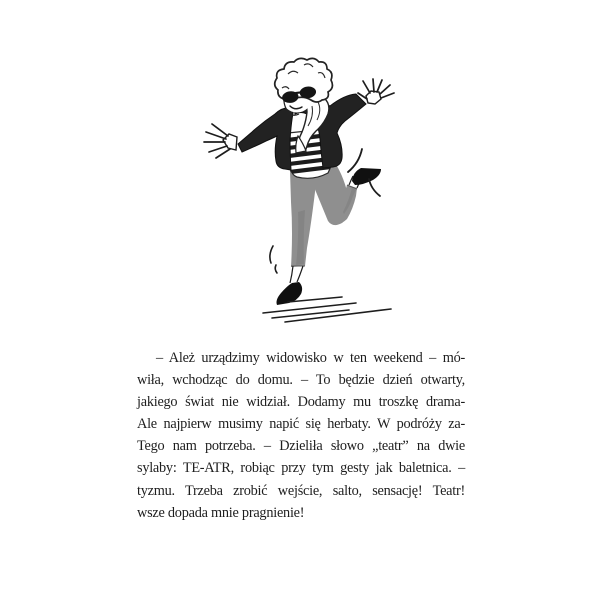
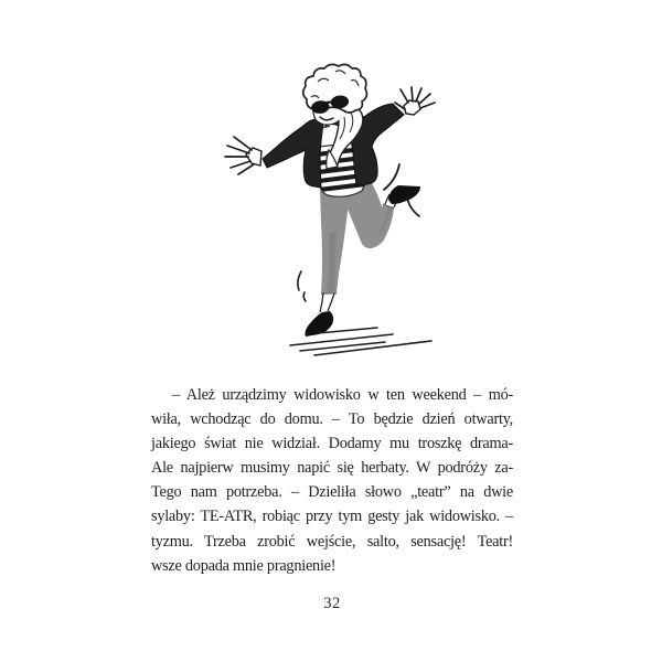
  – Ależ urządzimy widowisko w ten weekend – mó-
  wiła, wchodząc do domu. – To będzie dzień otwarty,
  jakiego świat nie widział. Dodamy mu troszkę drama-
  Ale najpierw musimy napić się herbaty. W podróży za-
  Tego nam potrzeba. – Dzieliła słowo „teatr” na dwie
- sylaby: TE-ATR, robiąc przy tym gesty jak baletnica. –
+ sylaby: TE-ATR, robiąc przy tym gesty jak widowisko. –
  tyzmu. Trzeba zrobić wejście, salto, sensację! Teatr!
  wsze dopada mnie pragnienie!
+ 32
